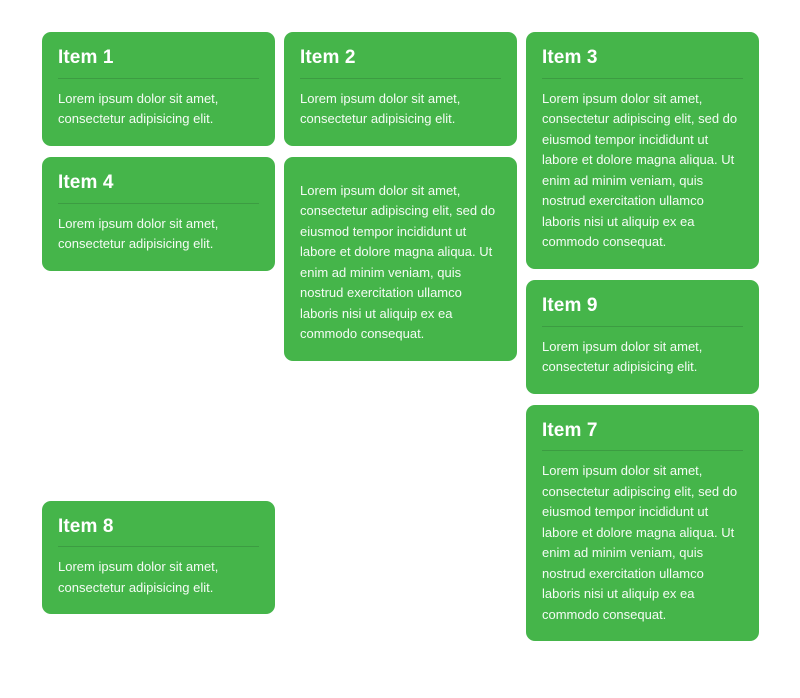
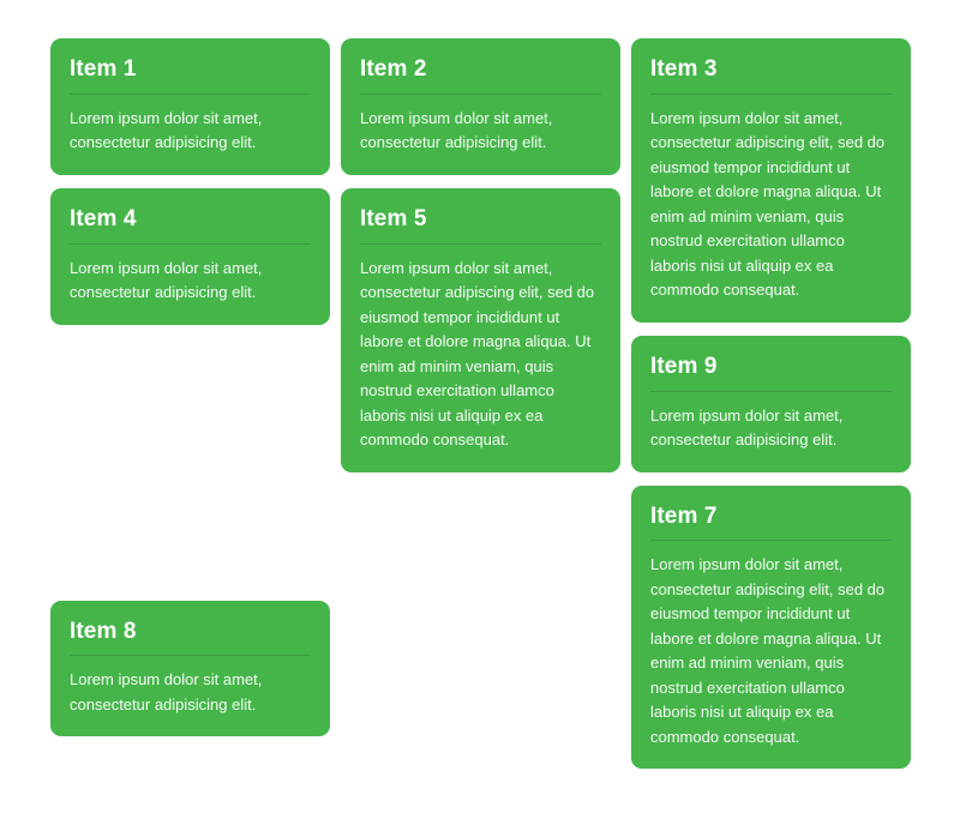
  Item 1
  Lorem ipsum dolor sit amet, consectetur adipisicing elit.
  Item 4
  Lorem ipsum dolor sit amet, consectetur adipisicing elit.
  Item 8
  Lorem ipsum dolor sit amet, consectetur adipisicing elit.
  Item 2
  Lorem ipsum dolor sit amet, consectetur adipisicing elit.
+ Item 5
  Lorem ipsum dolor sit amet, consectetur adipiscing elit, sed do eiusmod tempor incididunt ut labore et dolore magna aliqua. Ut enim ad minim veniam, quis nostrud exercitation ullamco laboris nisi ut aliquip ex ea commodo consequat.
  Item 3
  Lorem ipsum dolor sit amet, consectetur adipiscing elit, sed do eiusmod tempor incididunt ut labore et dolore magna aliqua. Ut enim ad minim veniam, quis nostrud exercitation ullamco laboris nisi ut aliquip ex ea commodo consequat.
  Item 9
  Lorem ipsum dolor sit amet, consectetur adipisicing elit.
  Item 7
  Lorem ipsum dolor sit amet, consectetur adipiscing elit, sed do eiusmod tempor incididunt ut labore et dolore magna aliqua. Ut enim ad minim veniam, quis nostrud exercitation ullamco laboris nisi ut aliquip ex ea commodo consequat.
